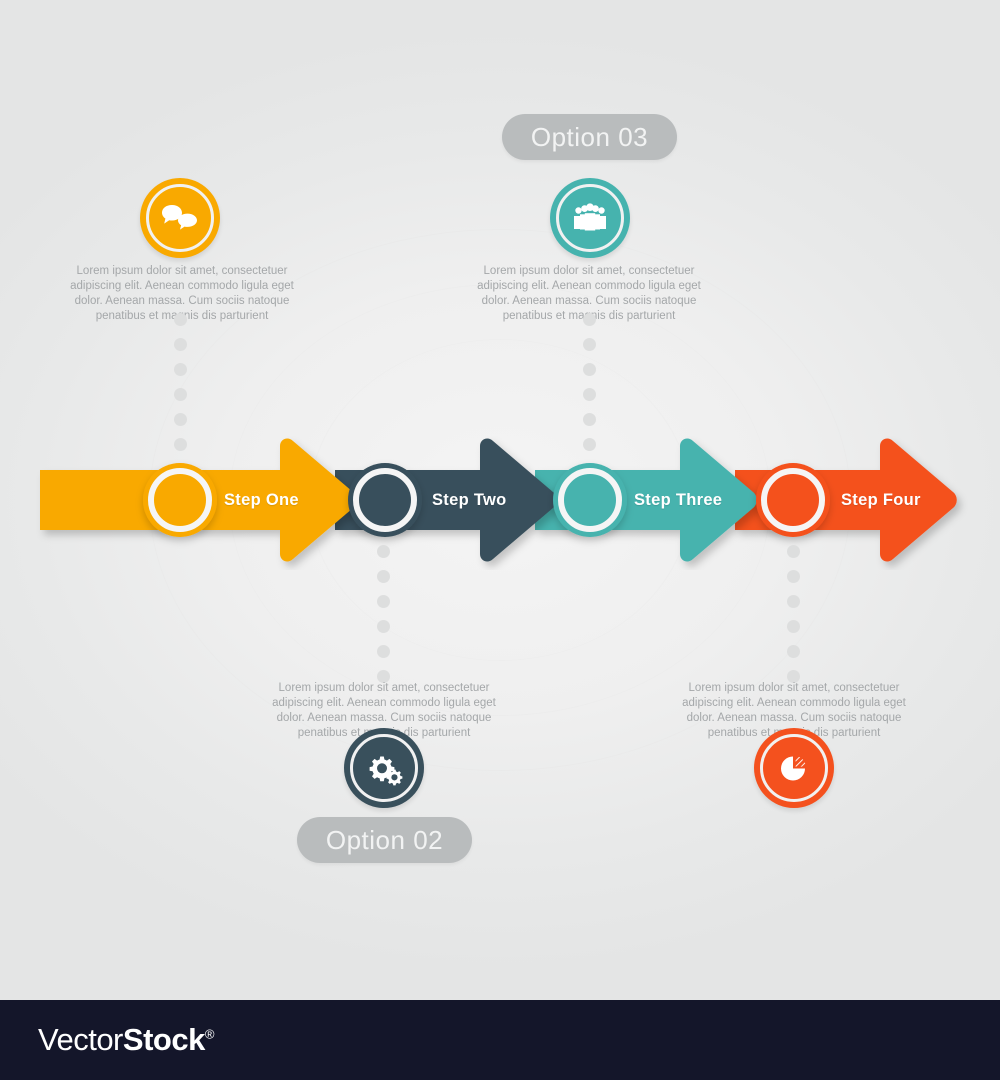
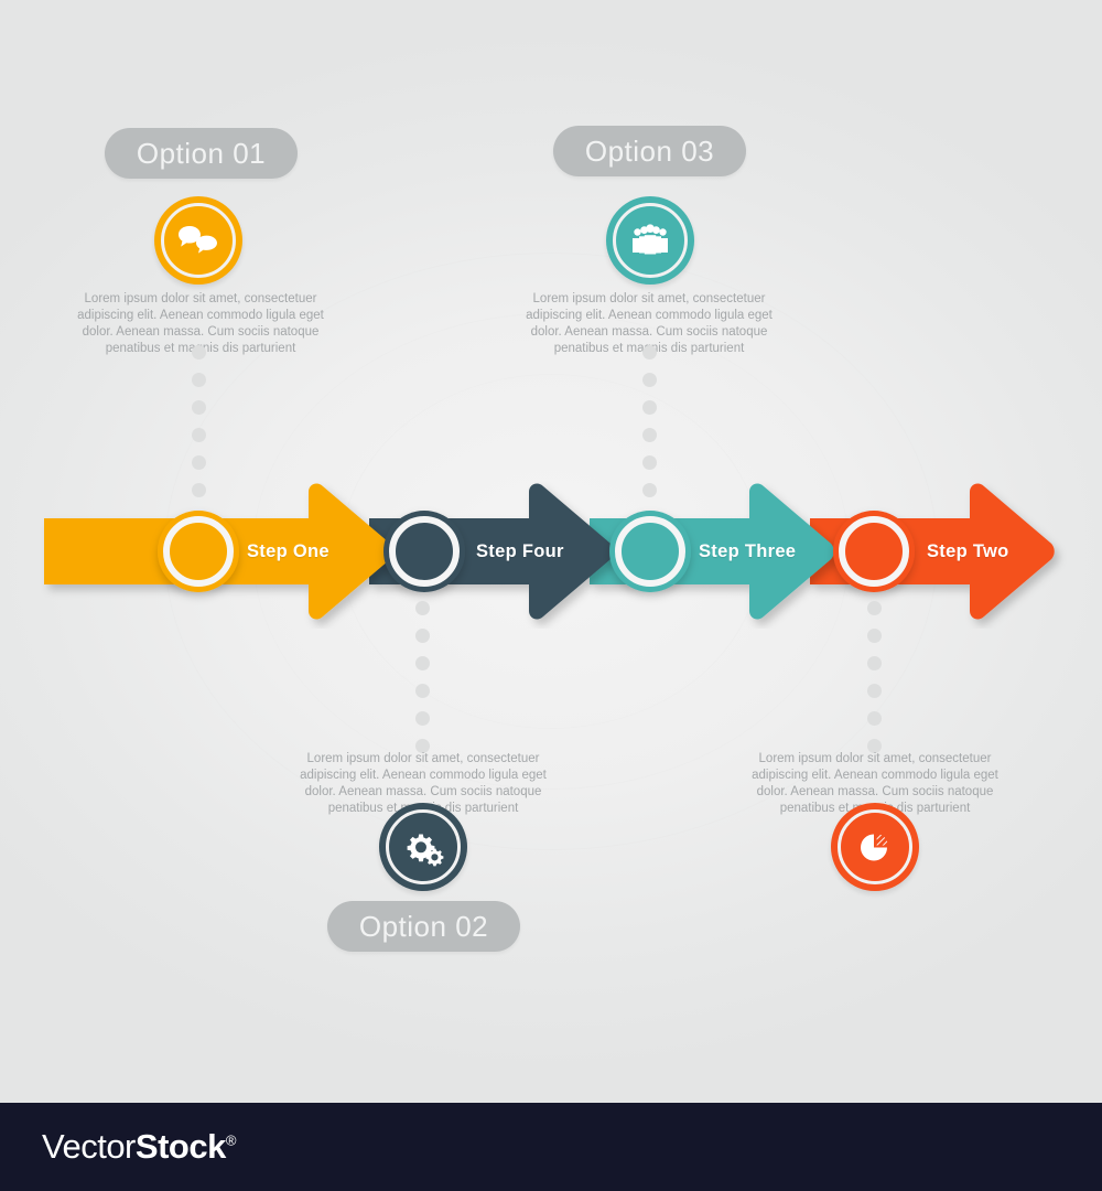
+ Option 01
  Lorem ipsum dolor sit amet, consectetuer adipiscing elit. Aenean commodo ligula eget dolor. Aenean massa. Cum sociis natoque penatibus et mnis dis parturient
  Option 03
  Lorem ipsum dolor sit amet, consectetuer adipiscing elit. Aenean commodo ligula eget dolor. Aenean massa. Cum sociis natoque penatibus et mais dis parturient
  Step One
- Step Two
+ Step Four
  Step Three
- Step Four
+ Step Two
  Lorem ipsum dolor sit amet, consectetuer adipiscing elit. Aenean commodo ligula eget dolor. Aenean massa. Cum sociis natoque penatibus et dis parturient
  Option 02
  Lorem ipsum dolor sit amet, consectetuer adipiscing elit. Aenean commodo ligula eget dolor. Aenean massa. Cum sociis natoque penatibus et dis parturient
  VectorStock®
